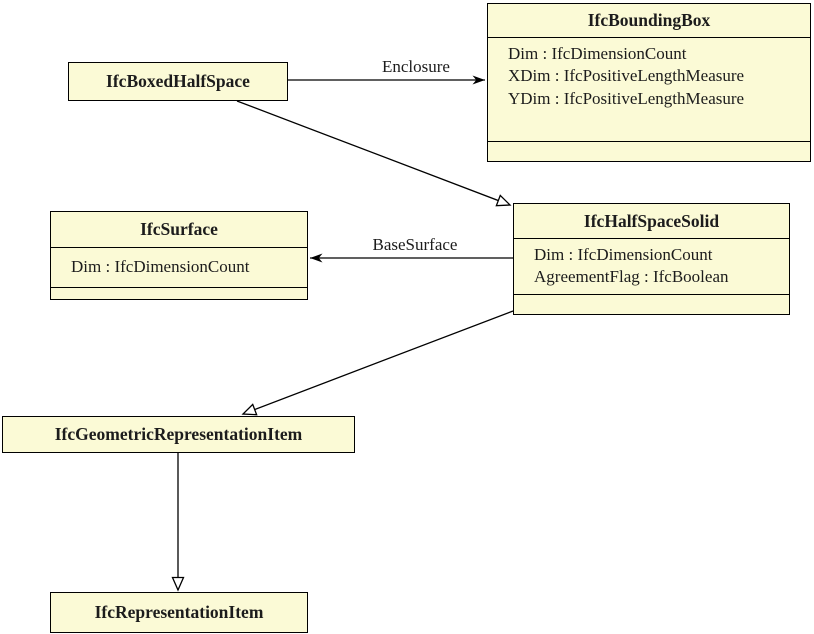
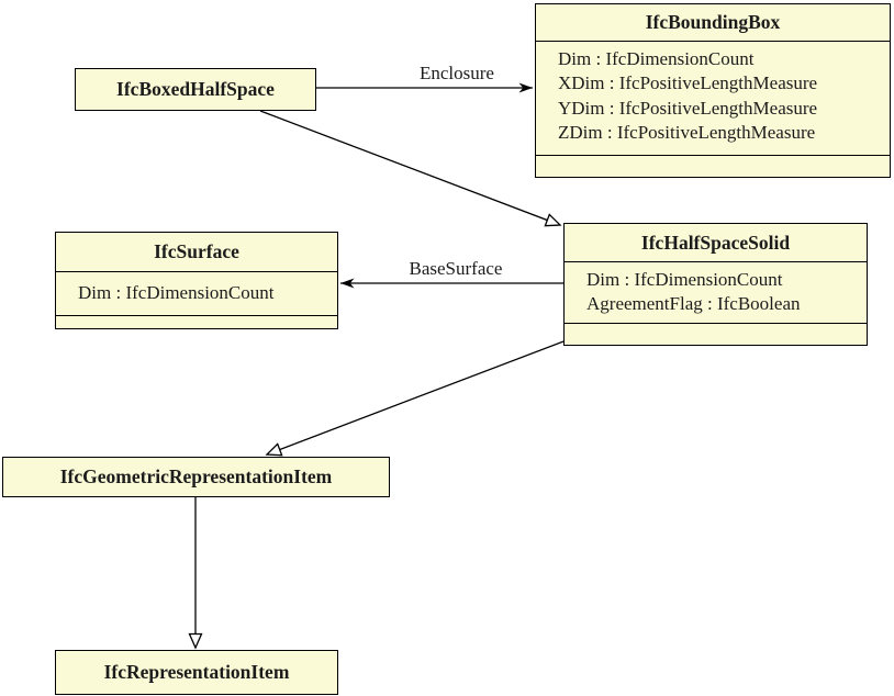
  IfcBoundingBox
  Dim : IfcDimensionCount
  XDim : IfcPositiveLengthMeasure
  YDim : IfcPositiveLengthMeasure
+ ZDim : IfcPositiveLengthMeasure
  IfcBoxedHalfSpace
  IfcSurface
  Dim : IfcDimensionCount
  IfcHalfSpaceSolid
  Dim : IfcDimensionCount
  AgreementFlag : IfcBoolean
  IfcGeometricRepresentationItem
  IfcRepresentationItem
  Enclosure
  BaseSurface
